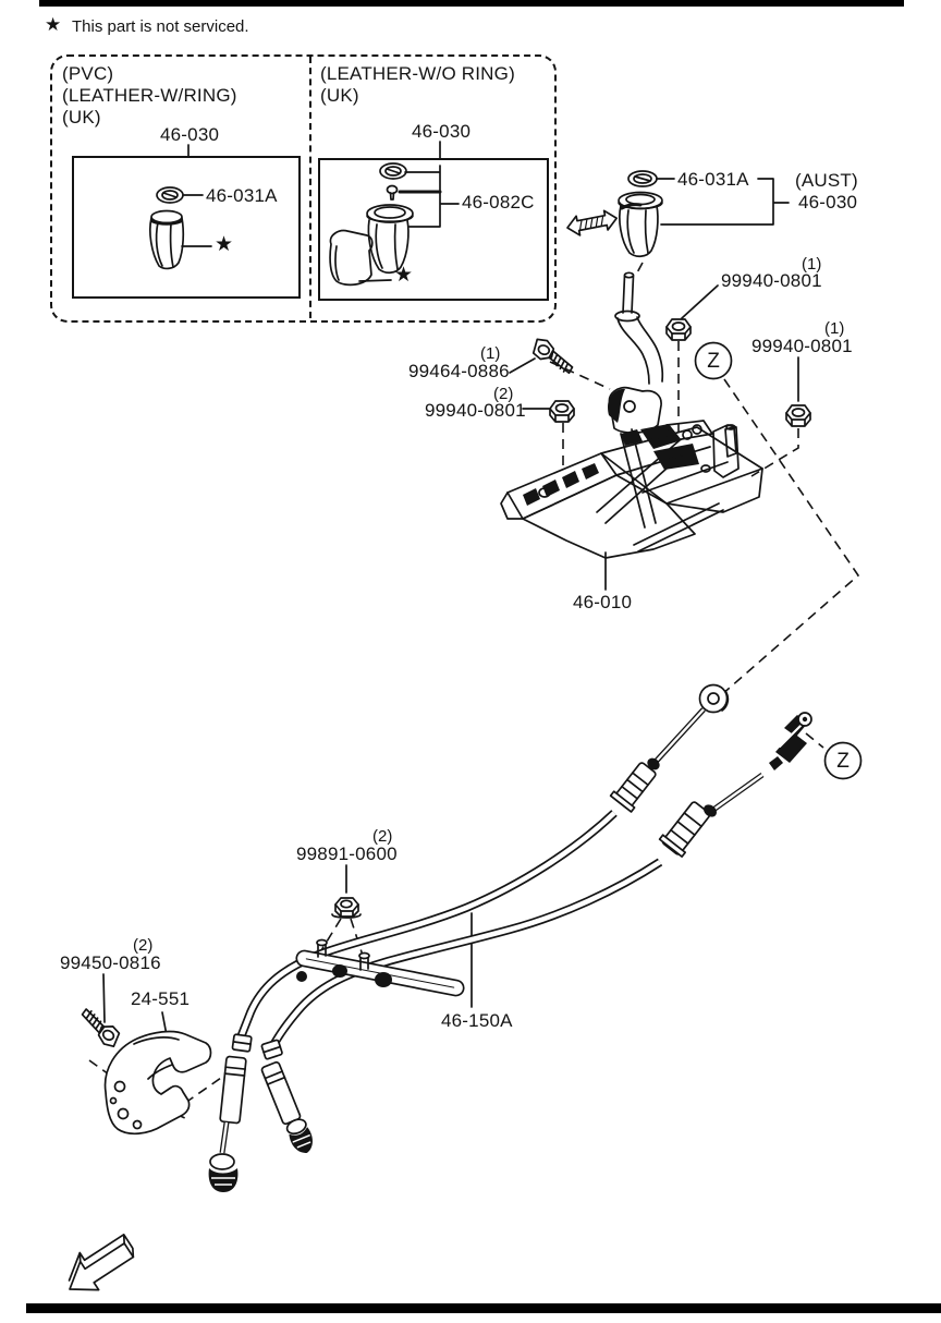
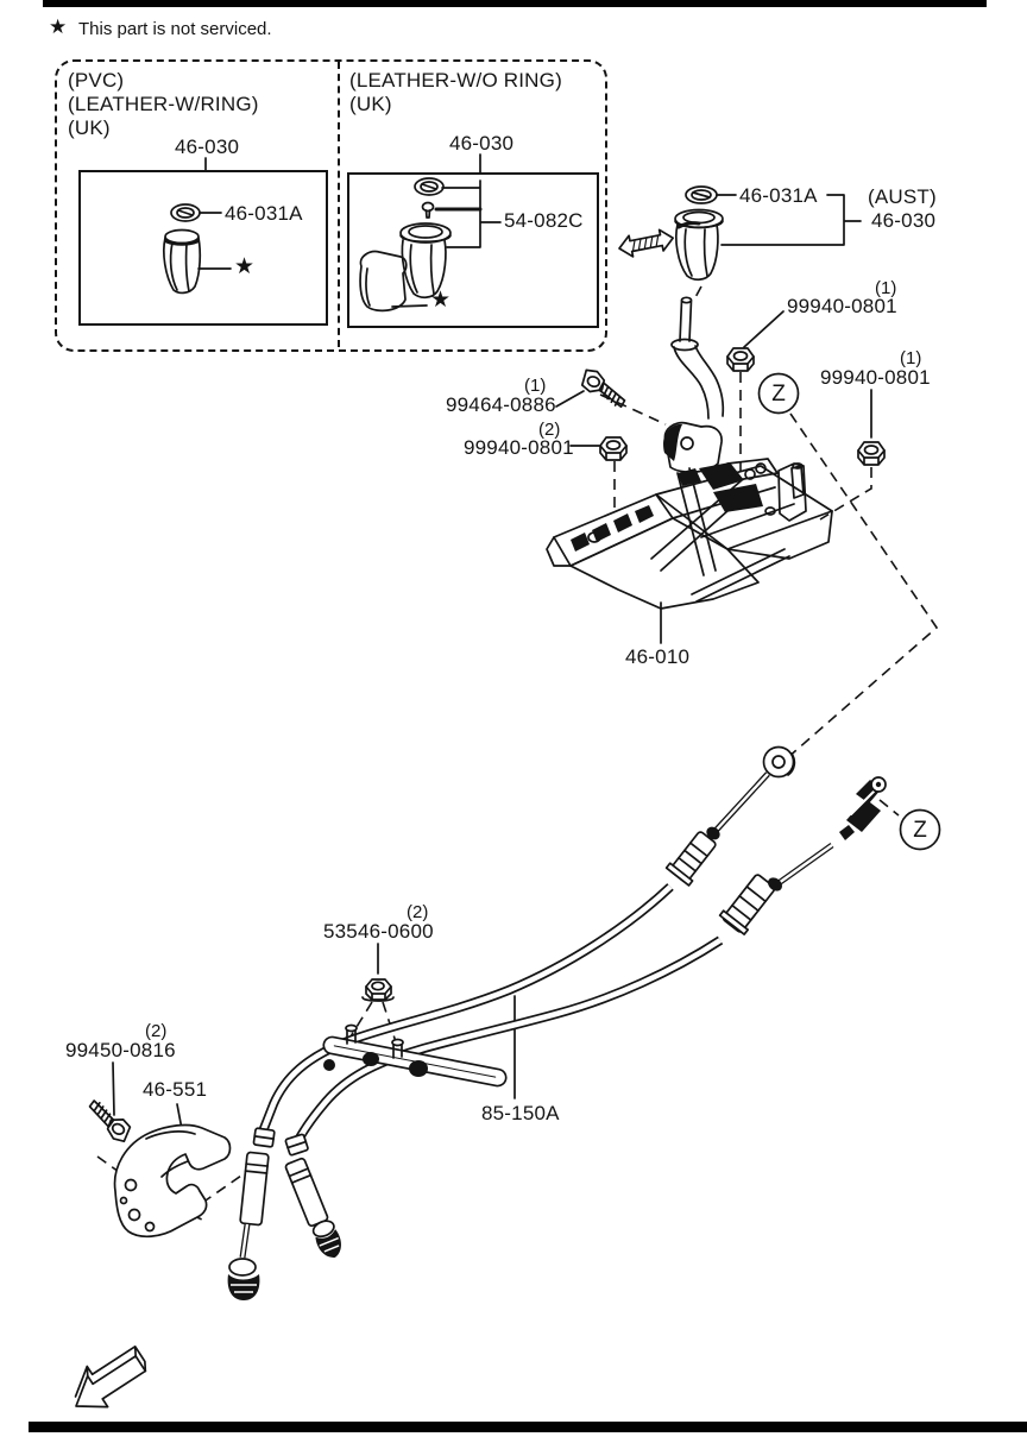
  ★
  This part is not serviced.
  (PVC)
  (LEATHER-W/RING)
  (UK)
  46-030
  46-031A
  ★
  (LEATHER-W/O RING)
  (UK)
  46-030
- 46-082C
+ 54-082C
  ★
  46-031A
  (AUST)
  46-030
  (1)
  99940-0801
  (1)
  99940-0801
  (1)
  99464-0886
  (2)
  99940-0801
  46-010
  (2)
- 99891-0600
+ 53546-0600
  (2)
  99450-0816
- 24-551
+ 46-551
- 46-150A
+ 85-150A
  Z
  Z
